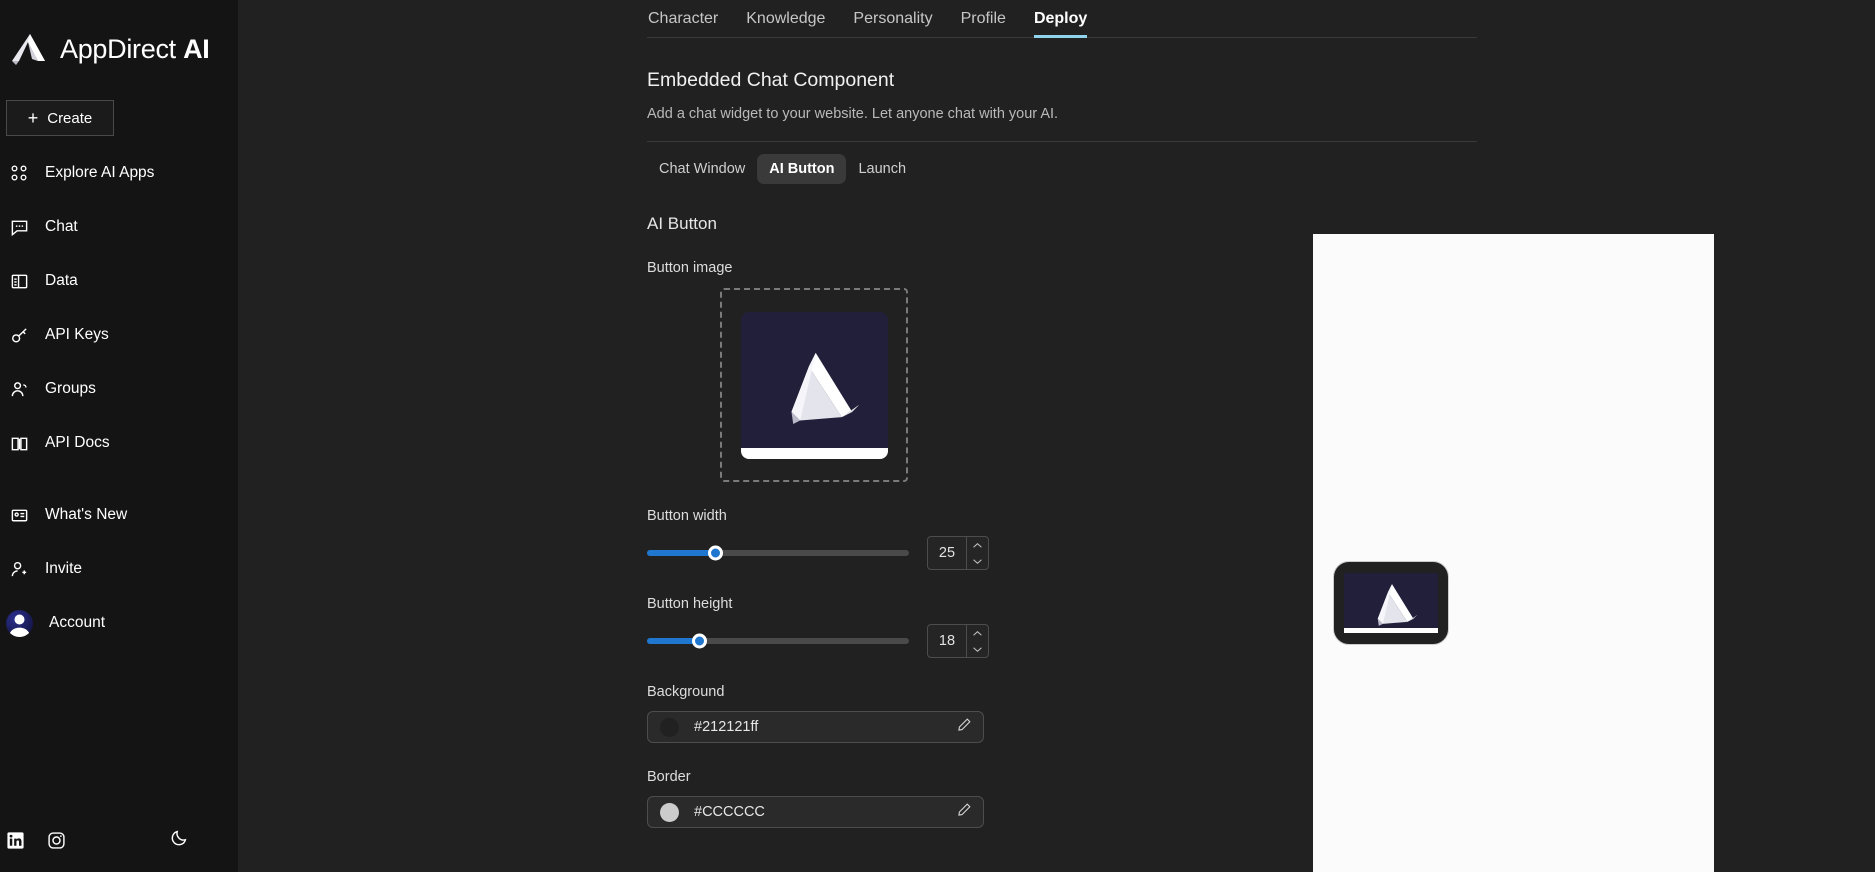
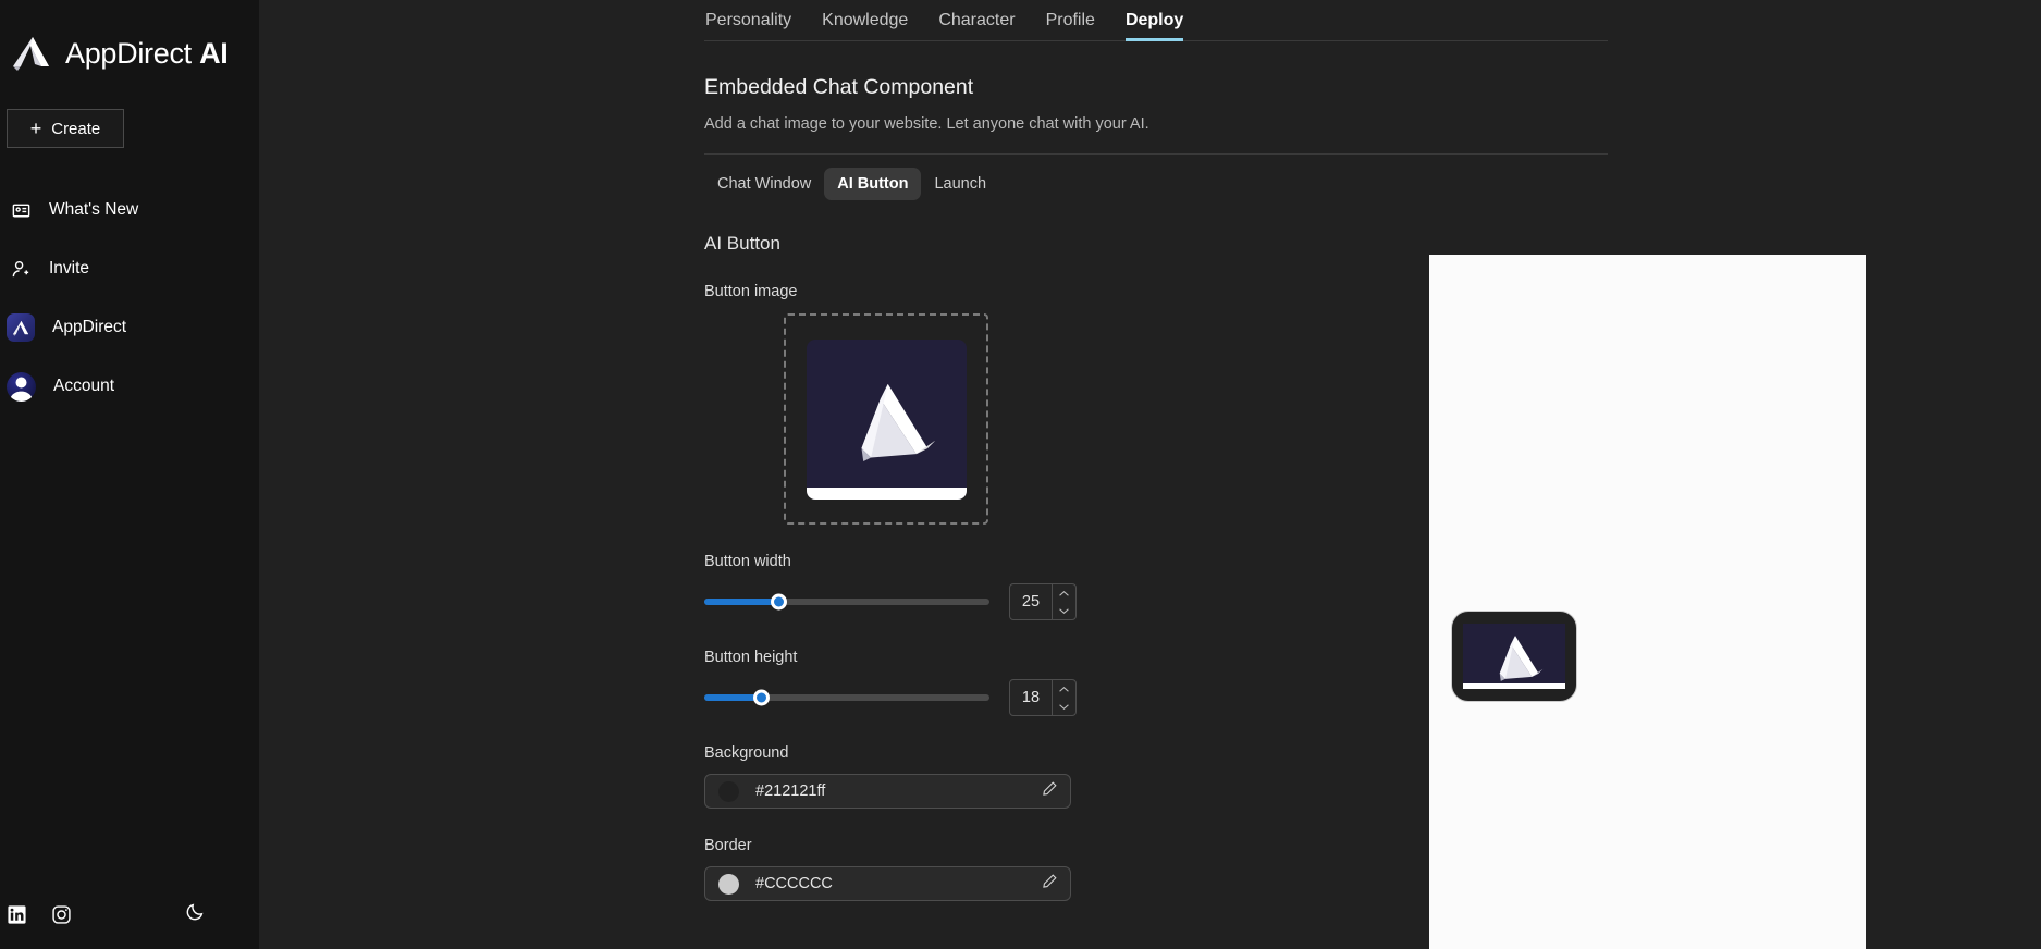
  AppDirect AI
  +
  Create
- Explore AI Apps
- Chat
- Data
- API Keys
- Groups
- API Docs
  What's New
  Invite
+ AppDirect
  Account
- Character
+ Personality
  Knowledge
- Personality
+ Character
  Profile
  Deploy
  Embedded Chat Component
- Add a chat widget to your website. Let anyone chat with your AI.
+ Add a chat image to your website. Let anyone chat with your AI.
  Chat Window
  AI Button
  Launch
  AI Button
  Button image
  Button width
  25
  Button height
  18
  Background
  #212121ff
  Border
  #CCCCCC
